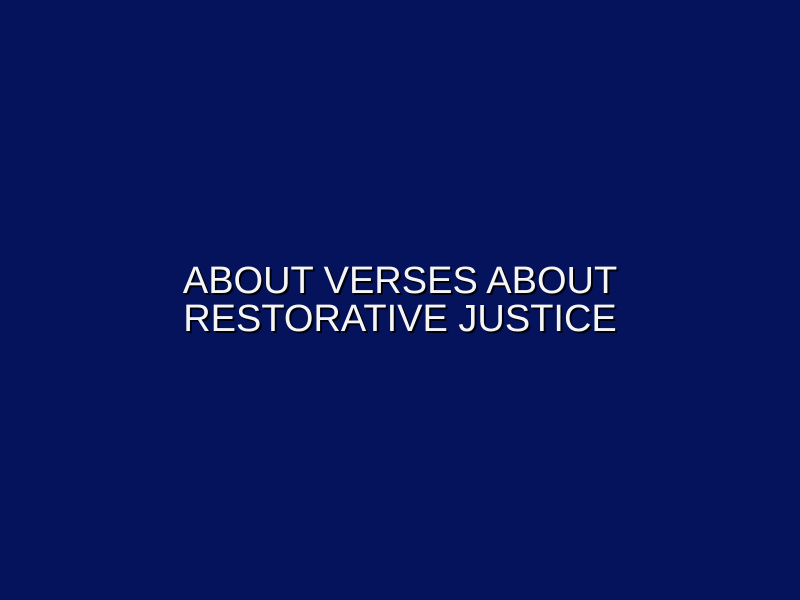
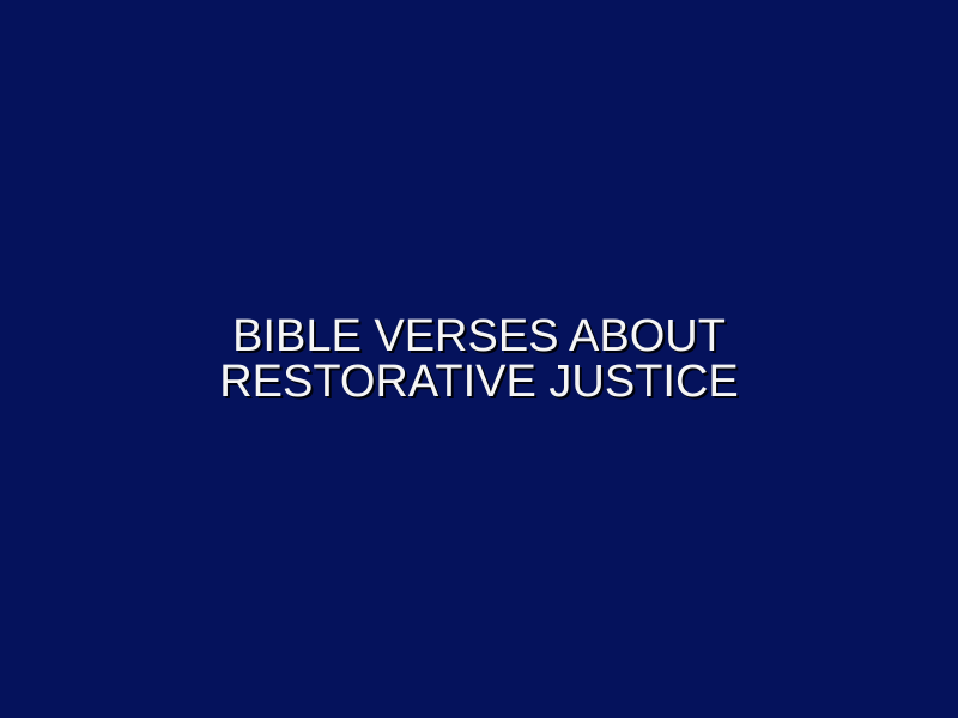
- ABOUT VERSES ABOUT RESTORATIVE JUSTICE
+ BIBLE VERSES ABOUT RESTORATIVE JUSTICE
